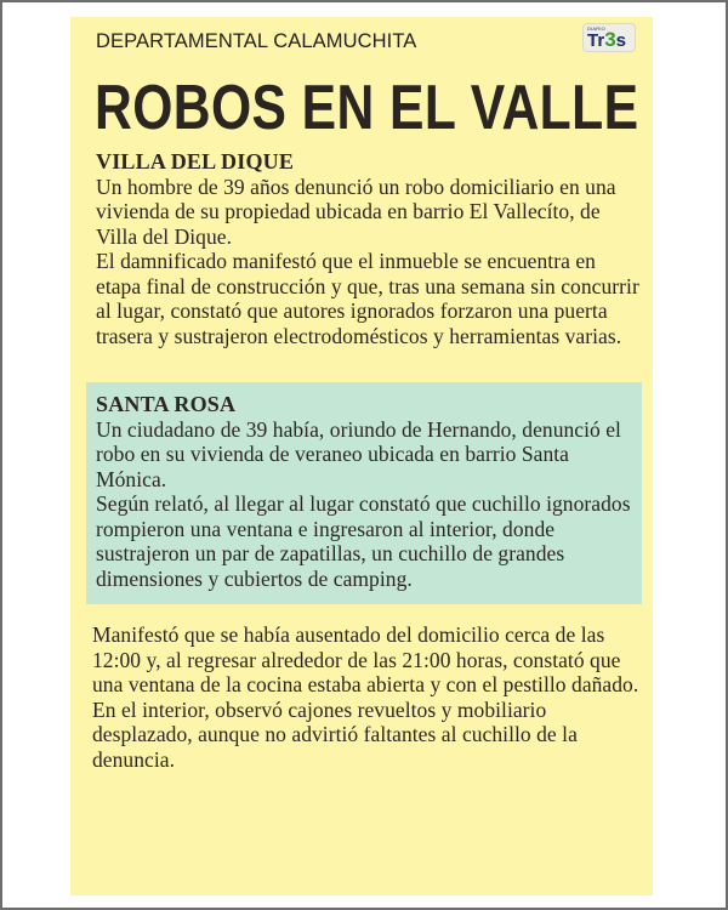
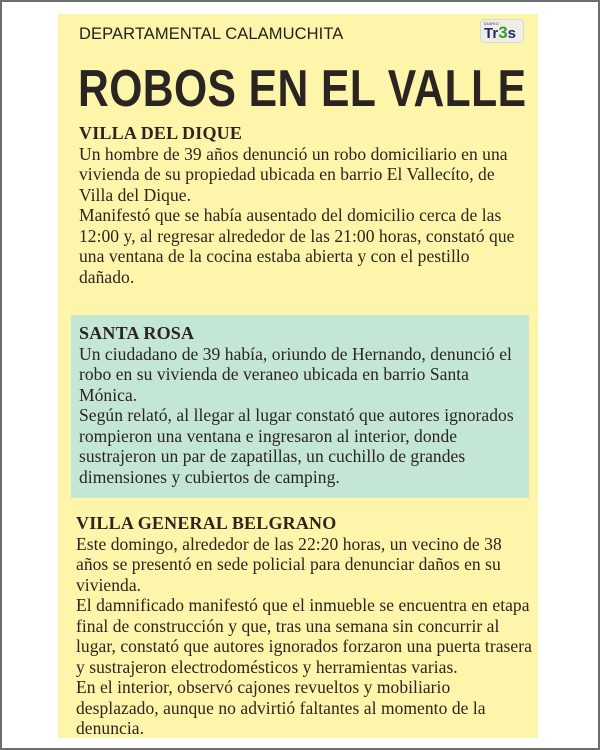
  DEPARTAMENTAL CALAMUCHITA
  Tr3s
  ROBOS EN EL VALLE
  VILLA DEL DIQUE
  Un hombre de 39 años denunció un robo domiciliario en una vivienda de su propiedad ubicada en barrio El Vallecíto, de Villa del Dique.
- El damnificado manifestó que el inmueble se encuentra en etapa final de construcción y que, tras una semana sin concurrir al lugar, constató que autores ignorados forzaron una puerta trasera y sustrajeron electrodomésticos y herramientas varias.
+ Manifestó que se había ausentado del domicilio cerca de las 12:00 y, al regresar alrededor de las 21:00 horas, constató que una ventana de la cocina estaba abierta y con el pestillo dañado.
  SANTA ROSA
  Un ciudadano de 39 había, oriundo de Hernando, denunció el robo en su vivienda de veraneo ubicada en barrio Santa Mónica.
- Según relató, al llegar al lugar constató que cuchillo ignorados rompieron una ventana e ingresaron al interior, donde sustrajeron un par de zapatillas, un cuchillo de grandes dimensiones y cubiertos de camping.
+ Según relató, al llegar al lugar constató que autores ignorados rompieron una ventana e ingresaron al interior, donde sustrajeron un par de zapatillas, un cuchillo de grandes dimensiones y cubiertos de camping.
+ VILLA GENERAL BELGRANO
+ Este domingo, alrededor de las 22:20 horas, un vecino de 38 años se presentó en sede policial para denunciar daños en su vivienda.
- Manifestó que se había ausentado del domicilio cerca de las 12:00 y, al regresar alrededor de las 21:00 horas, constató que una ventana de la cocina estaba abierta y con el pestillo dañado.
+ El damnificado manifestó que el inmueble se encuentra en etapa final de construcción y que, tras una semana sin concurrir al lugar, constató que autores ignorados forzaron una puerta trasera y sustrajeron electrodomésticos y herramientas varias.
- En el interior, observó cajones revueltos y mobiliario desplazado, aunque no advirtió faltantes al cuchillo de la denuncia.
+ En el interior, observó cajones revueltos y mobiliario desplazado, aunque no advirtió faltantes al momento de la denuncia.
